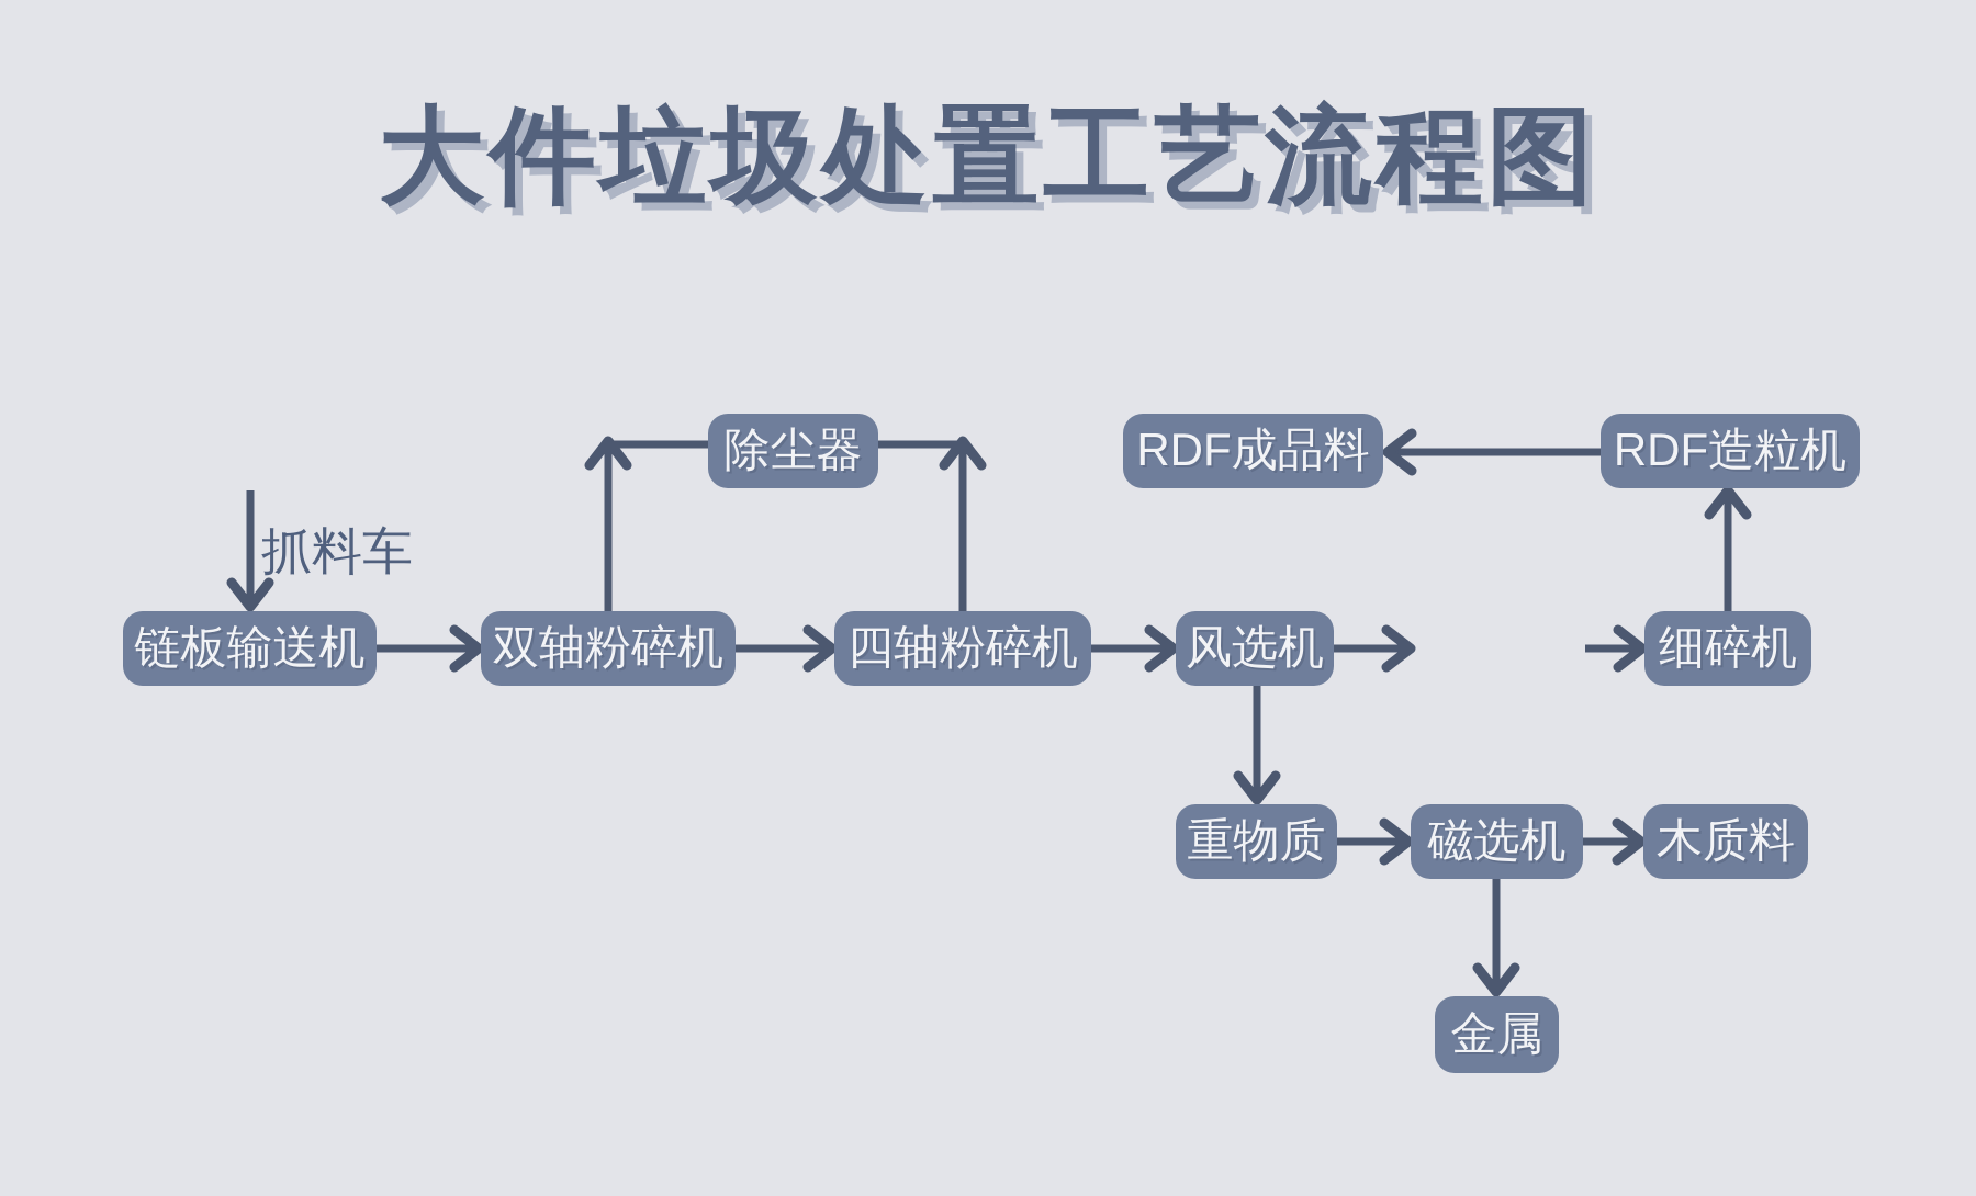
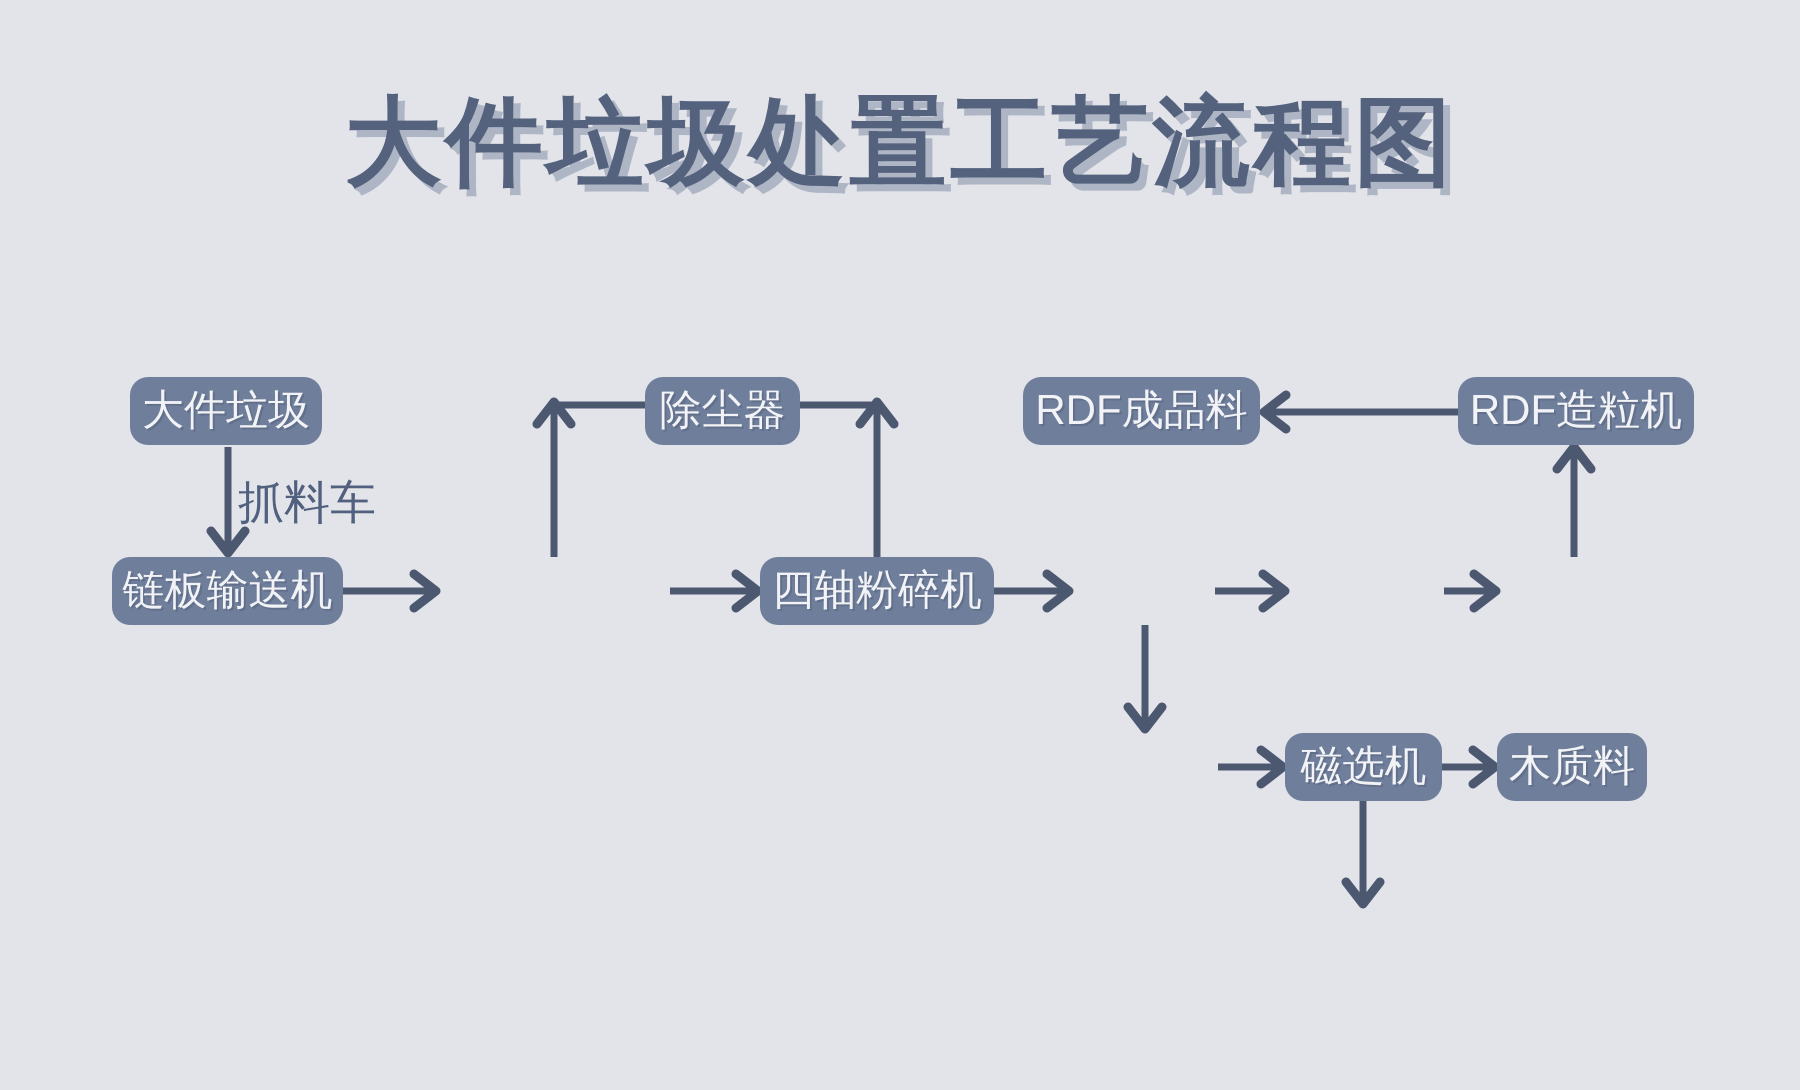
  大件垃圾处置工艺流程图
+ 大件垃圾
  除尘器
  RDF成品料
  RDF造粒机
  链板输送机
- 双轴粉碎机
  四轴粉碎机
- 风选机
- 细碎机
- 重物质
  磁选机
  木质料
- 金属
  抓料车
